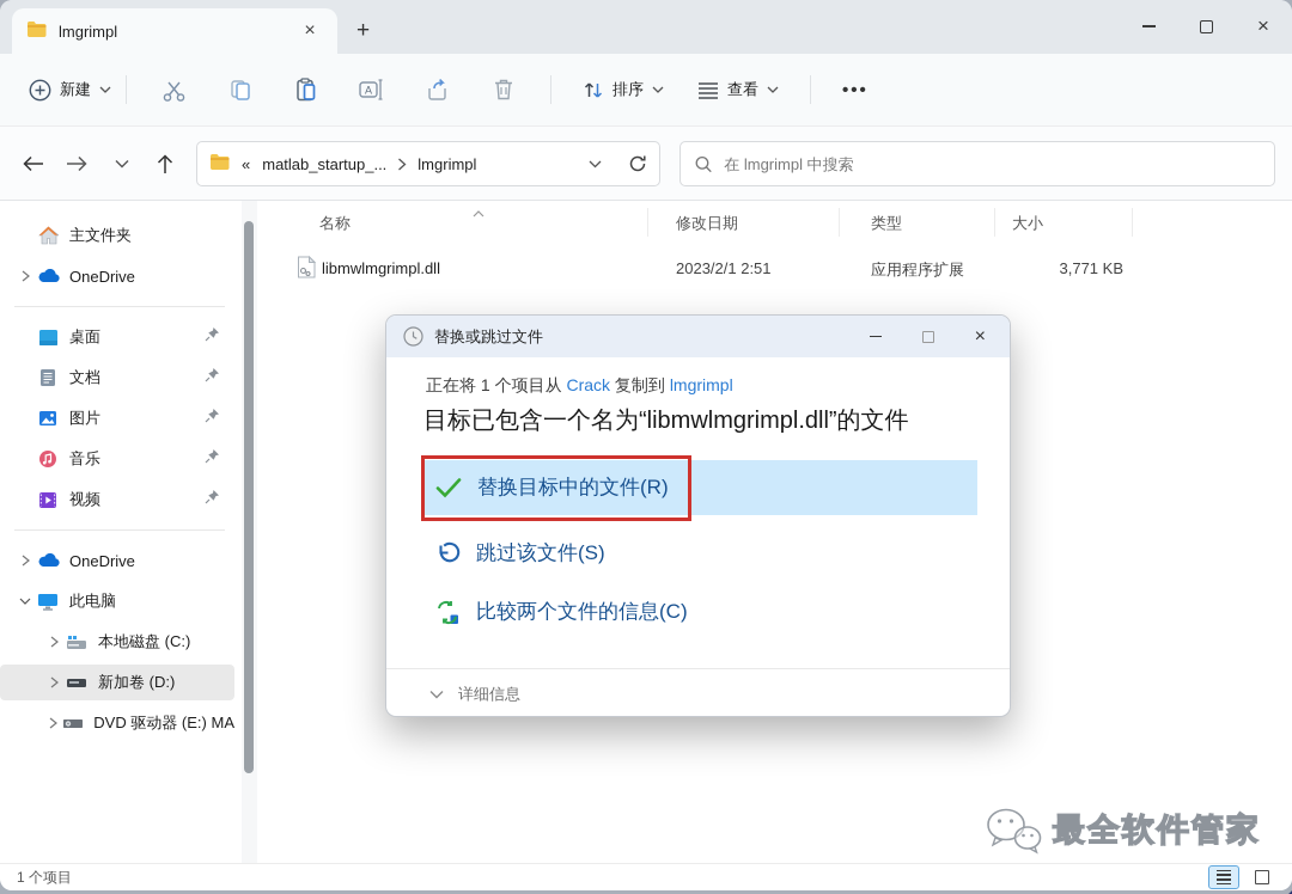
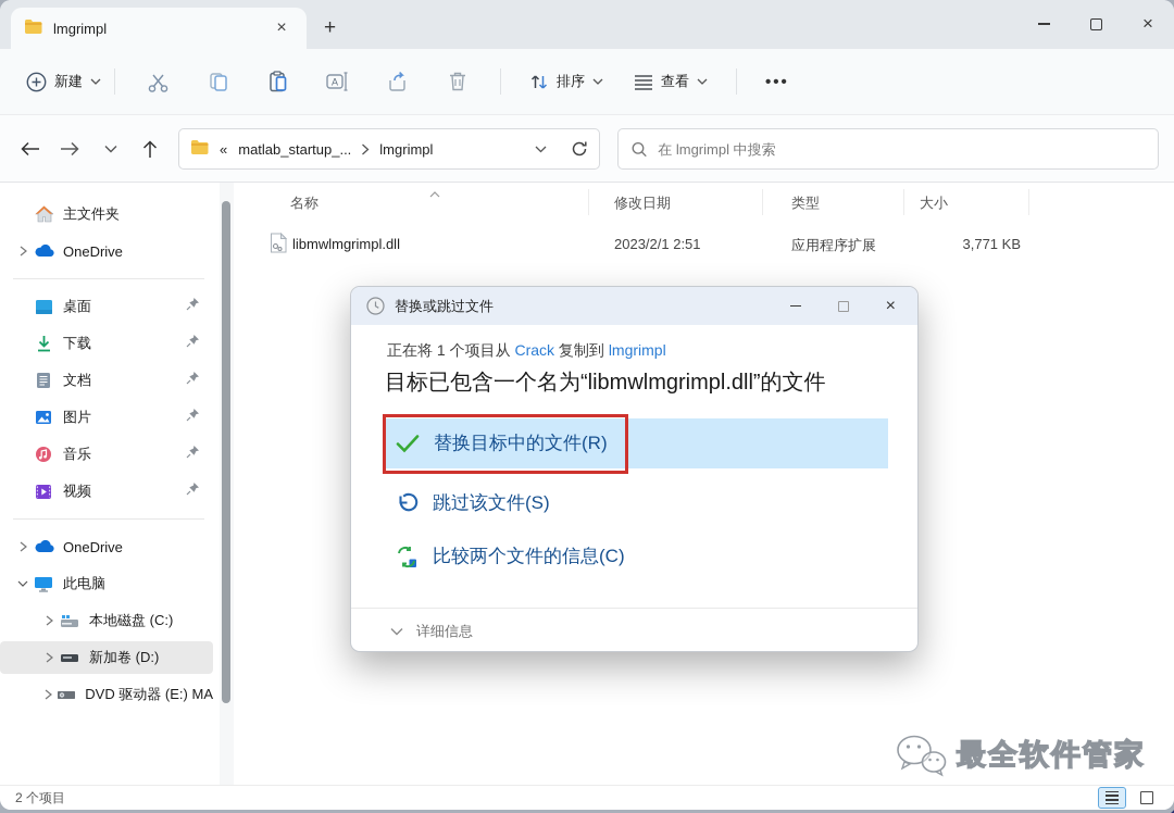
  lmgrimpl
  ×
  +
  ×
  新建
  A
  排序
  查看
  •••
  «
  matlab_startup_...
  lmgrimpl
  在 lmgrimpl 中搜索
  主文件夹
  OneDrive
  桌面
+ 下载
  文档
  图片
  音乐
  视频
  OneDrive
  此电脑
  本地磁盘 (C:)
  新加卷 (D:)
  DVD 驱动器 (E:) MA
  名称
  修改日期
  类型
  大小
  libmwlmgrimpl.dll
  2023/2/1 2:51
  应用程序扩展
  3,771 KB
- 1 个项目
+ 2 个项目
  替换或跳过文件
  ×
  正在将 1 个项目从 Crack 复制到 lmgrimpl
  目标已包含一个名为“libmwlmgrimpl.dll”的文件
  替换目标中的文件(R)
  跳过该文件(S)
  比较两个文件的信息(C)
  详细信息
  最全软件管家
